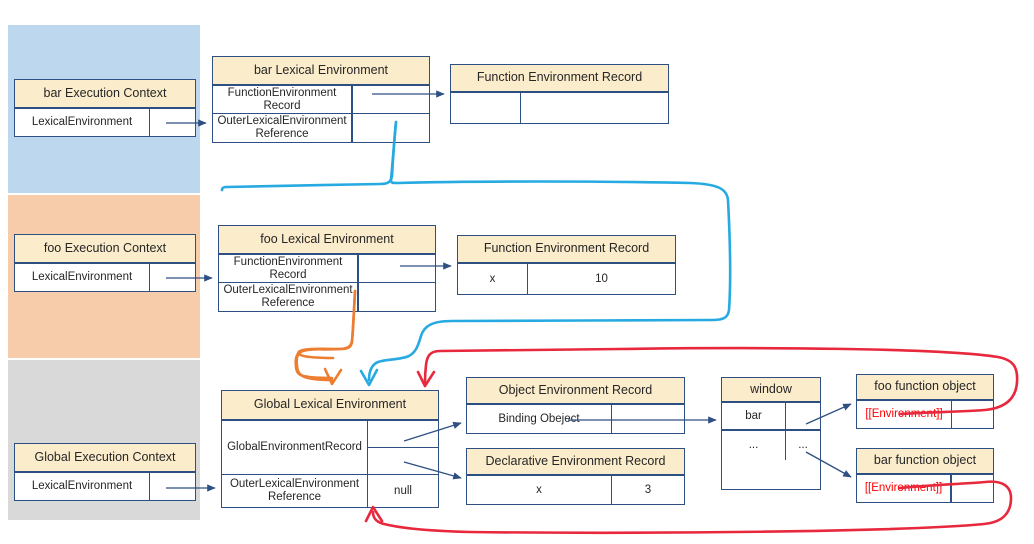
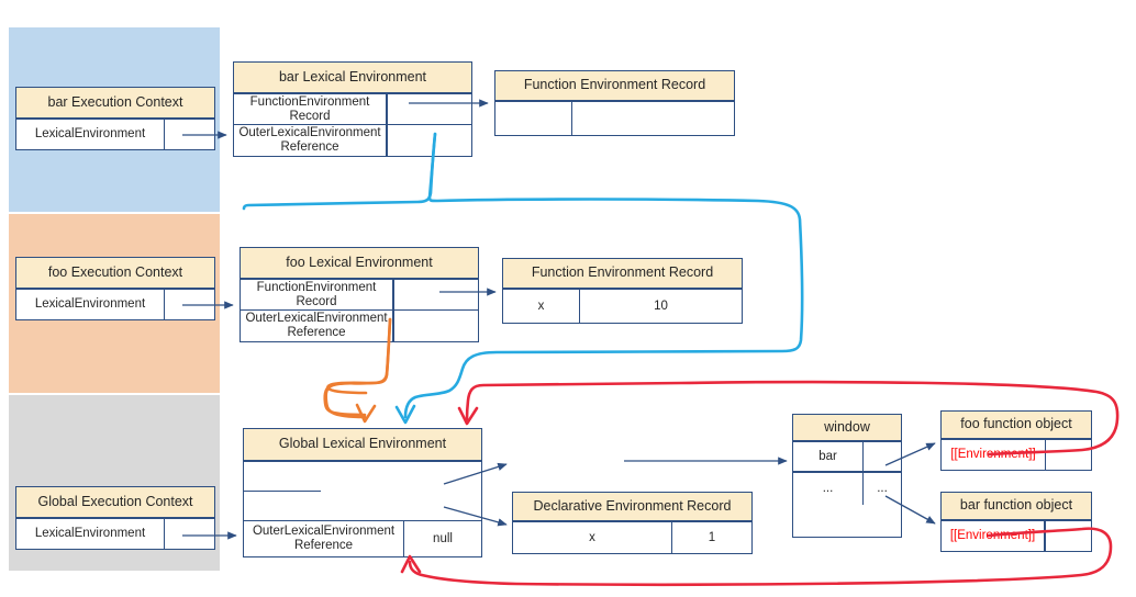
  bar Execution Context
  LexicalEnvironment
  bar Lexical Environment
  FunctionEnvironment Record
  OuterLexicalEnvironment Reference
  Function Environment Record
  foo Execution Context
  LexicalEnvironment
  foo Lexical Environment
  FunctionEnvironment Record
  OuterLexicalEnvironment Reference
  Function Environment Record
  x
  10
  Global Execution Context
  LexicalEnvironment
  Global Lexical Environment
- GlobalEnvironmentRecord
  OuterLexicalEnvironment Reference
  null
- Object Environment Record
- Binding Obeject
  Declarative Environment Record
  x
- 3
+ 1
  window
  bar
  ...
  ...
  foo function object
  [[Envirnt]]
  bar function object
  [[Envirment]]
